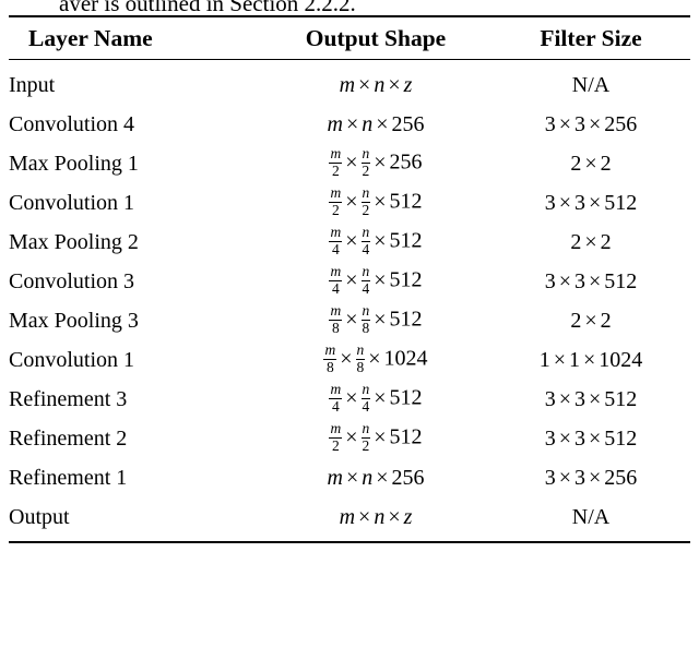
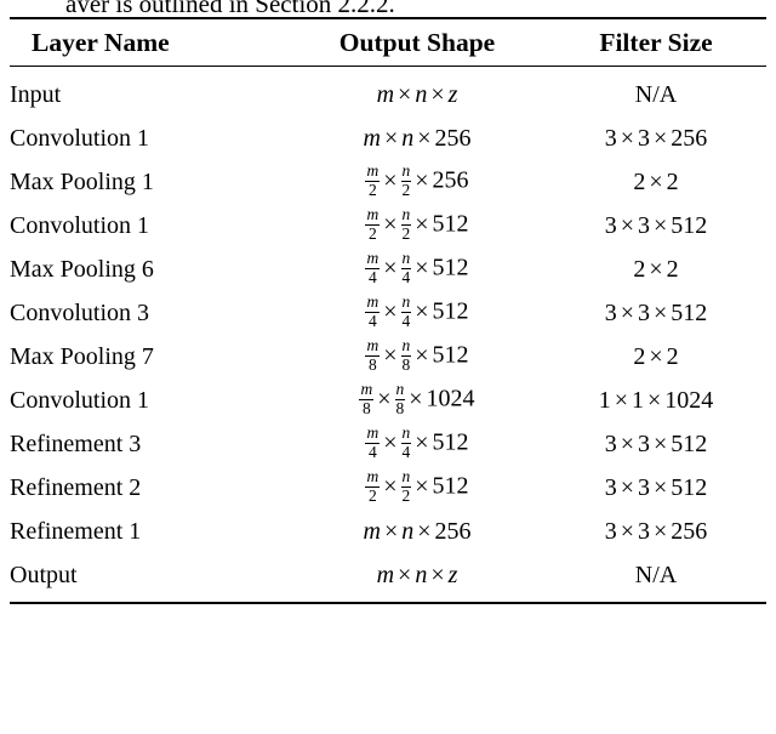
  ayer is outlined in Section 2.2.2.
  Layer Name	Output Shape	Filter Size
  Input	m × n × z	N/A
- Convolution 4	m × n × 256	3 × 3 × 256
+ Convolution 1	m × n × 256	3 × 3 × 256
  Max Pooling 1	m2 × n2 × 256	2 × 2
  Convolution 1	m2 × n2 × 512	3 × 3 × 512
- Max Pooling 2	m4 × n4 × 512	2 × 2
+ Max Pooling 6	m4 × n4 × 512	2 × 2
  Convolution 3	m4 × n4 × 512	3 × 3 × 512
- Max Pooling 3	m8 × n8 × 512	2 × 2
+ Max Pooling 7	m8 × n8 × 512	2 × 2
  Convolution 1	m8 × n8 × 1024	1 × 1 × 1024
  Refinement 3	m4 × n4 × 512	3 × 3 × 512
  Refinement 2	m2 × n2 × 512	3 × 3 × 512
  Refinement 1	m × n × 256	3 × 3 × 256
  Output	m × n × z	N/A
